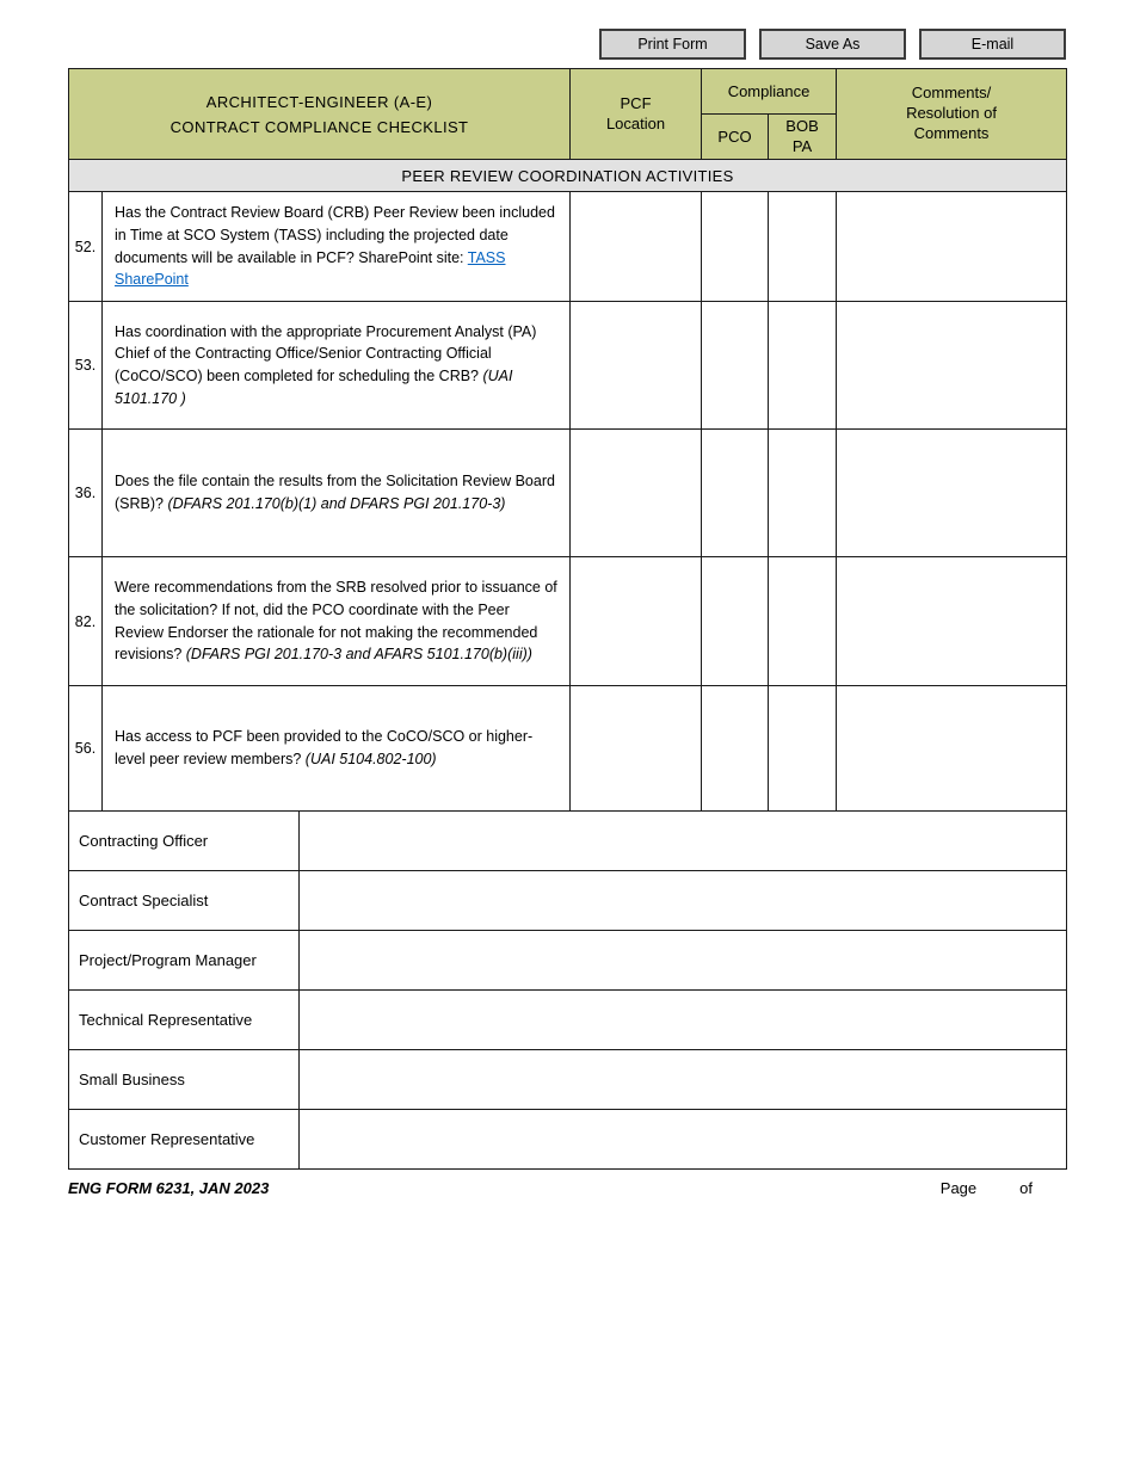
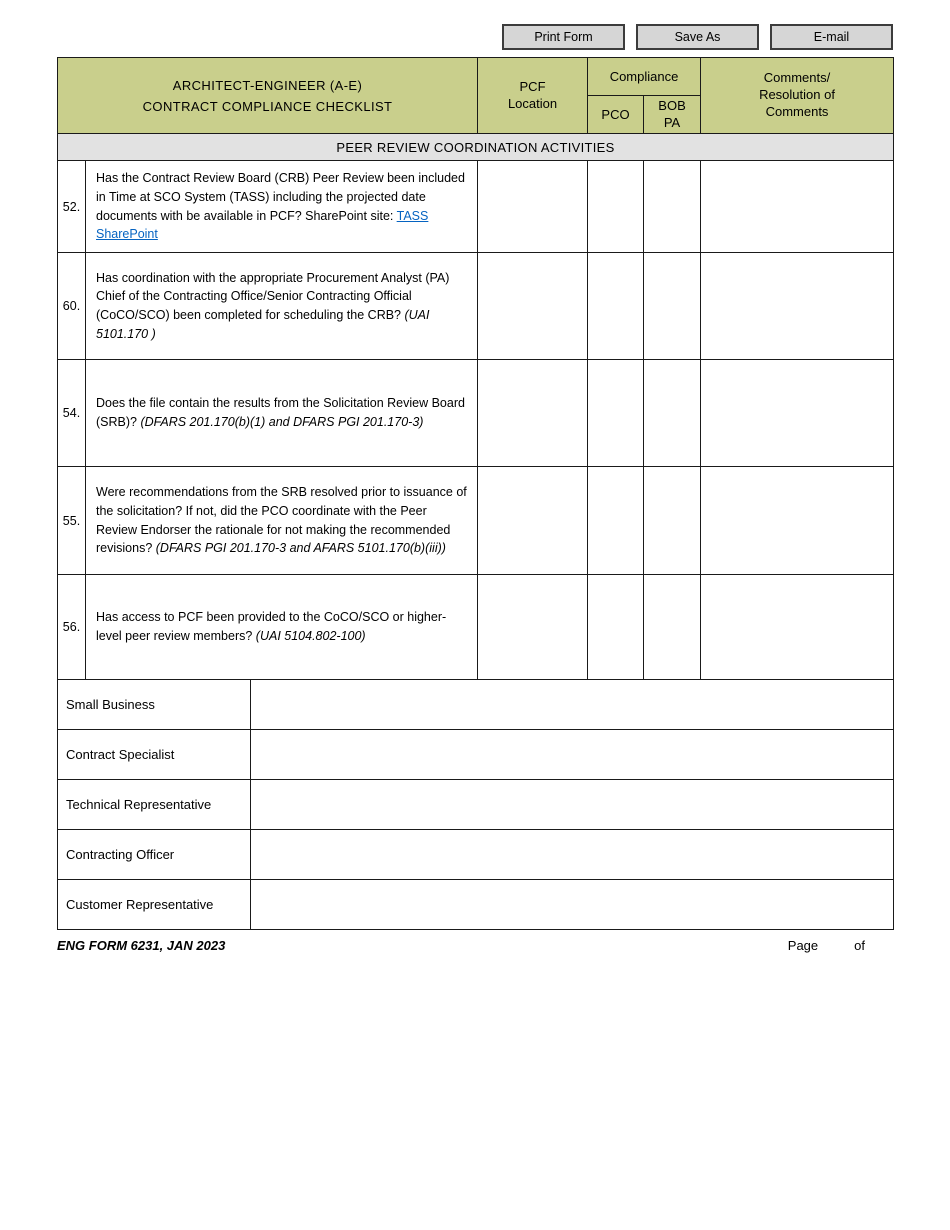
  Print Form
  Save As
  E-mail
  ARCHITECT-ENGINEER (A-E) CONTRACT COMPLIANCE CHECKLIST	PCF Location	Compliance	Comments/ Resolution of Comments
  PCO	BOB PA
  PEER REVIEW COORDINATION ACTIVITIES
- 52.	Has the Contract Review Board (CRB) Peer Review been included in Time at SCO System (TASS) including the projected date documents will be available in PCF? SharePoint site: TASS SharePoint
+ 52.	Has the Contract Review Board (CRB) Peer Review been included in Time at SCO System (TASS) including the projected date documents with be available in PCF? SharePoint site: TASS SharePoint
- 53.	Has coordination with the appropriate Procurement Analyst (PA) Chief of the Contracting Office/Senior Contracting Official (CoCO/SCO) been completed for scheduling the CRB? (UAI 5101.170 )
+ 60.	Has coordination with the appropriate Procurement Analyst (PA) Chief of the Contracting Office/Senior Contracting Official (CoCO/SCO) been completed for scheduling the CRB? (UAI 5101.170 )
- 36.	Does the file contain the results from the Solicitation Review Board (SRB)? (DFARS 201.170(b)(1) and DFARS PGI 201.170-3)
+ 54.	Does the file contain the results from the Solicitation Review Board (SRB)? (DFARS 201.170(b)(1) and DFARS PGI 201.170-3)
- 82.	Were recommendations from the SRB resolved prior to issuance of the solicitation? If not, did the PCO coordinate with the Peer Review Endorser the rationale for not making the recommended revisions? (DFARS PGI 201.170-3 and AFARS 5101.170(b)(iii))
+ 55.	Were recommendations from the SRB resolved prior to issuance of the solicitation? If not, did the PCO coordinate with the Peer Review Endorser the rationale for not making the recommended revisions? (DFARS PGI 201.170-3 and AFARS 5101.170(b)(iii))
  56.	Has access to PCF been provided to the CoCO/SCO or higher-level peer review members? (UAI 5104.802-100)
- Contracting Officer
+ Small Business
  Contract Specialist
- Project/Program Manager
  Technical Representative
- Small Business
+ Contracting Officer
  Customer Representative
  ENG FORM 6231, JAN 2023
  Page
  of
